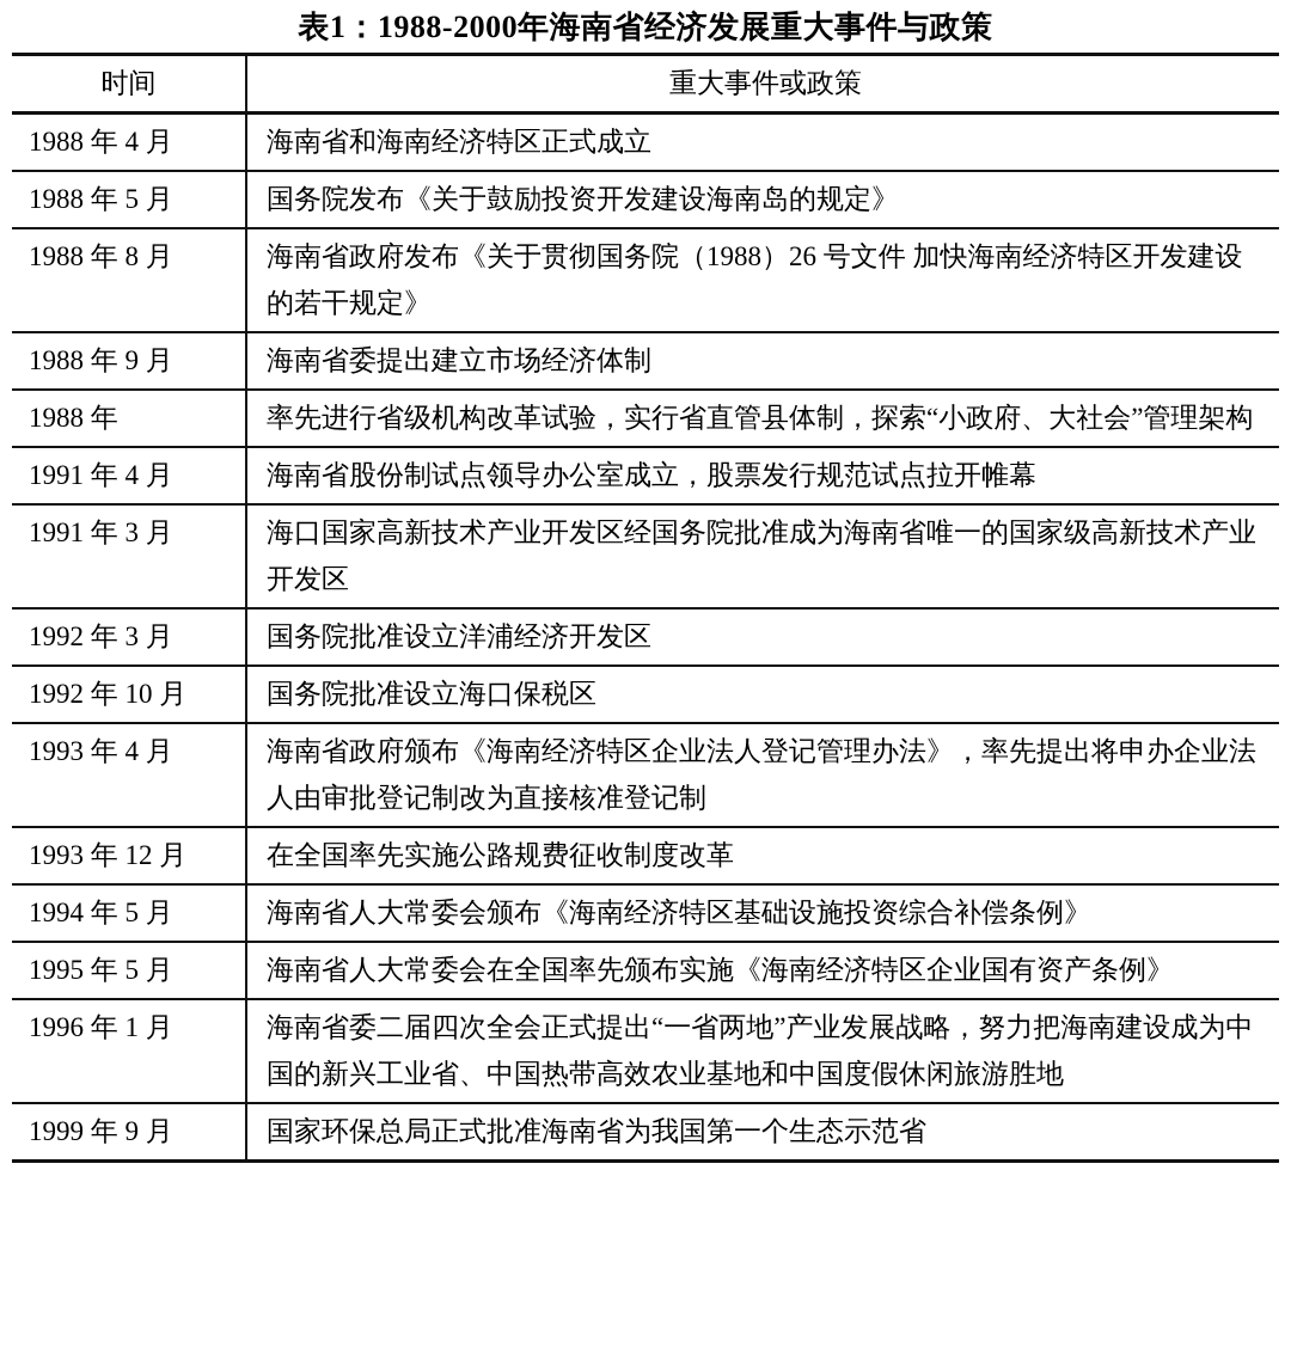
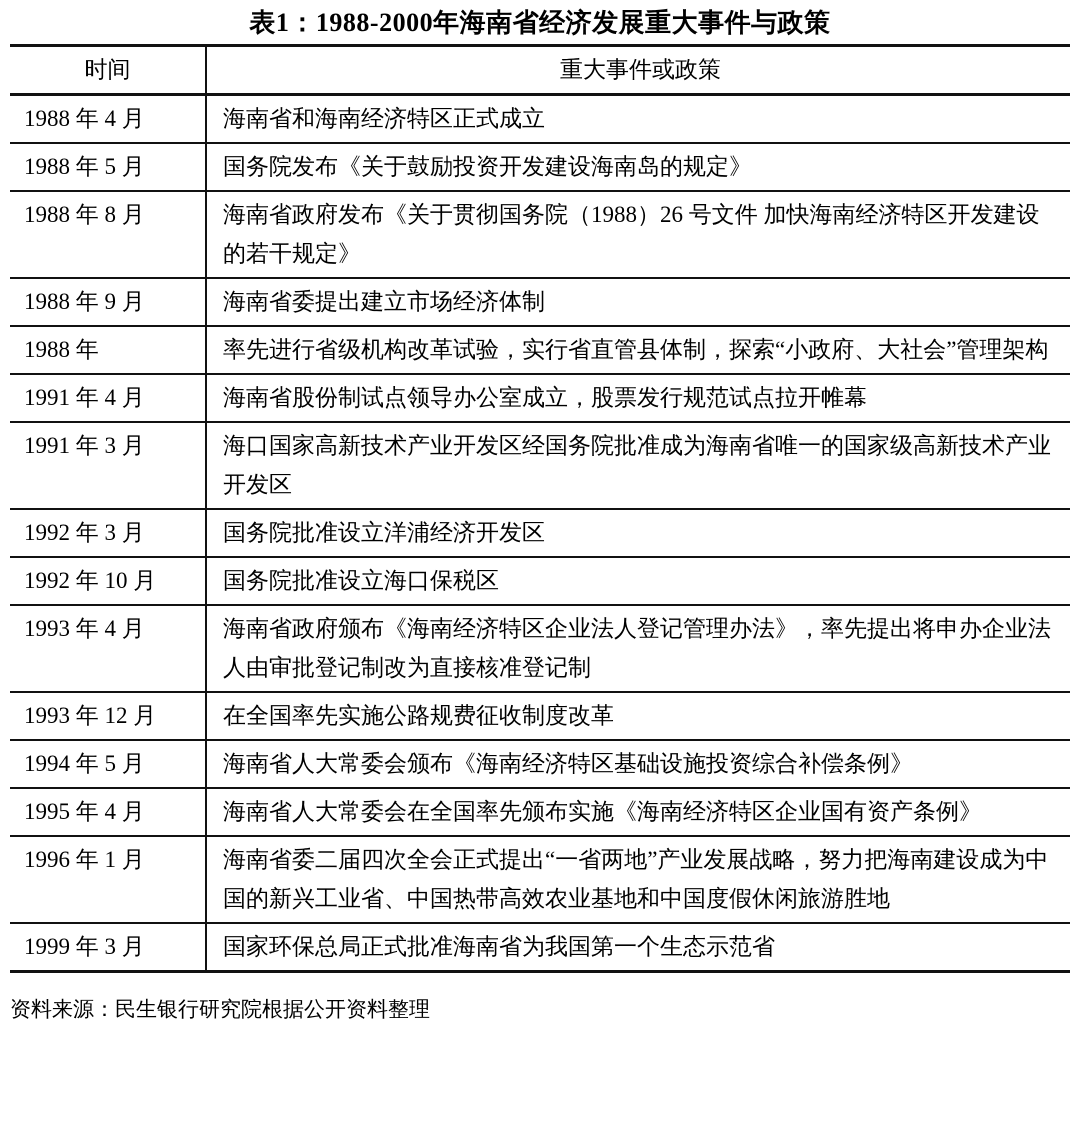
  表1：1988-2000年海南省经济发展重大事件与政策
  时间	重大事件或政策
  1988 年 4 月	海南省和海南经济特区正式成立
  1988 年 5 月	国务院发布《关于鼓励投资开发建设海南岛的规定》
  1988 年 8 月	海南省政府发布《关于贯彻国务院（1988）26 号文件 加快海南经济特区开发建设的若干规定》
  1988 年 9 月	海南省委提出建立市场经济体制
  1988 年	率先进行省级机构改革试验，实行省直管县体制，探索“小政府、大社会”管理架构
  1991 年 4 月	海南省股份制试点领导办公室成立，股票发行规范试点拉开帷幕
  1991 年 3 月	海口国家高新技术产业开发区经国务院批准成为海南省唯一的国家级高新技术产业开发区
  1992 年 3 月	国务院批准设立洋浦经济开发区
  1992 年 10 月	国务院批准设立海口保税区
  1993 年 4 月	海南省政府颁布《海南经济特区企业法人登记管理办法》，率先提出将申办企业法人由审批登记制改为直接核准登记制
  1993 年 12 月	在全国率先实施公路规费征收制度改革
  1994 年 5 月	海南省人大常委会颁布《海南经济特区基础设施投资综合补偿条例》
- 1995 年 5 月	海南省人大常委会在全国率先颁布实施《海南经济特区企业国有资产条例》
+ 1995 年 4 月	海南省人大常委会在全国率先颁布实施《海南经济特区企业国有资产条例》
  1996 年 1 月	海南省委二届四次全会正式提出“一省两地”产业发展战略，努力把海南建设成为中国的新兴工业省、中国热带高效农业基地和中国度假休闲旅游胜地
- 1999 年 9 月	国家环保总局正式批准海南省为我国第一个生态示范省
+ 1999 年 3 月	国家环保总局正式批准海南省为我国第一个生态示范省
+ 资料来源：民生银行研究院根据公开资料整理
